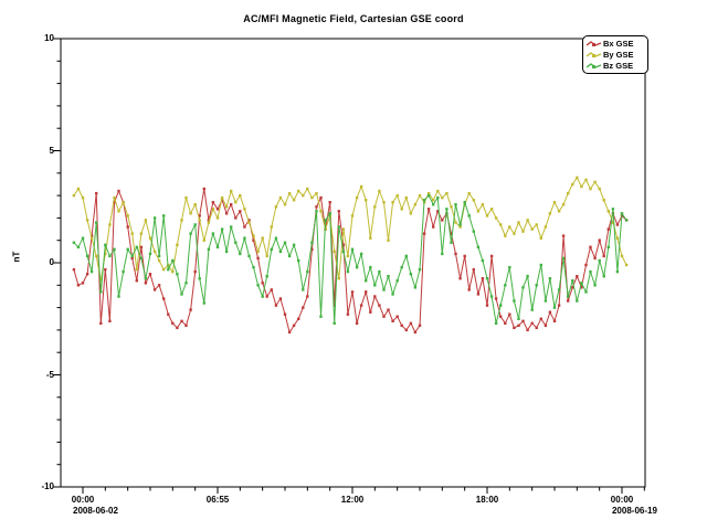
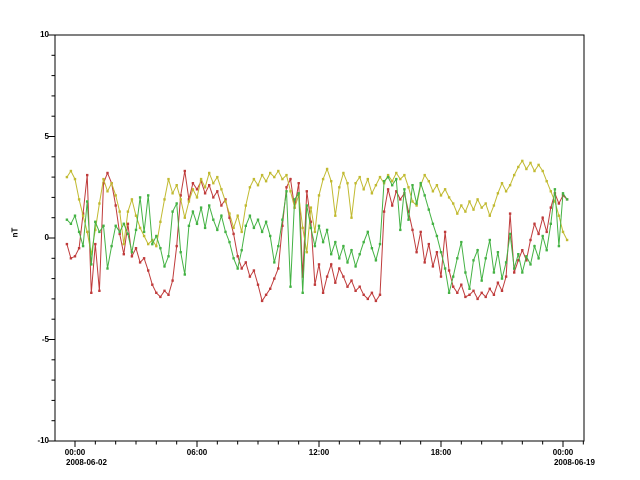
- AC/MFI Magnetic Field, Cartesian GSE coord
- Bx GSE
- By GSE
- Bz GSE
  10
  5
  0
  -5
  -10
  00:00
  2008-06-02
- 06:55
+ 06:00
  12:00
  18:00
  00:00
  2008-06-19
